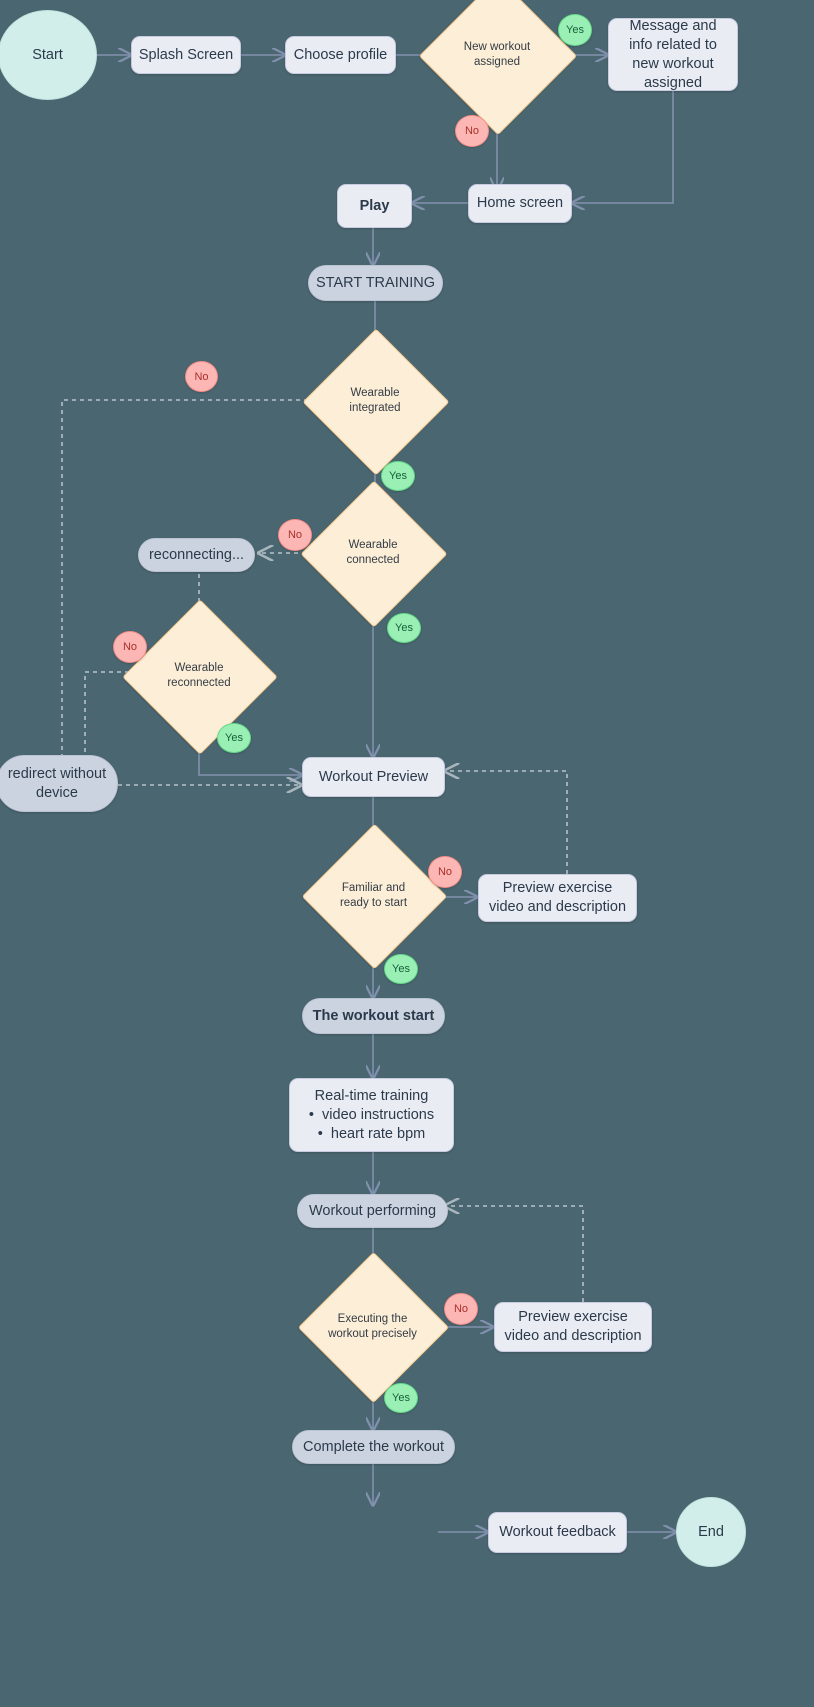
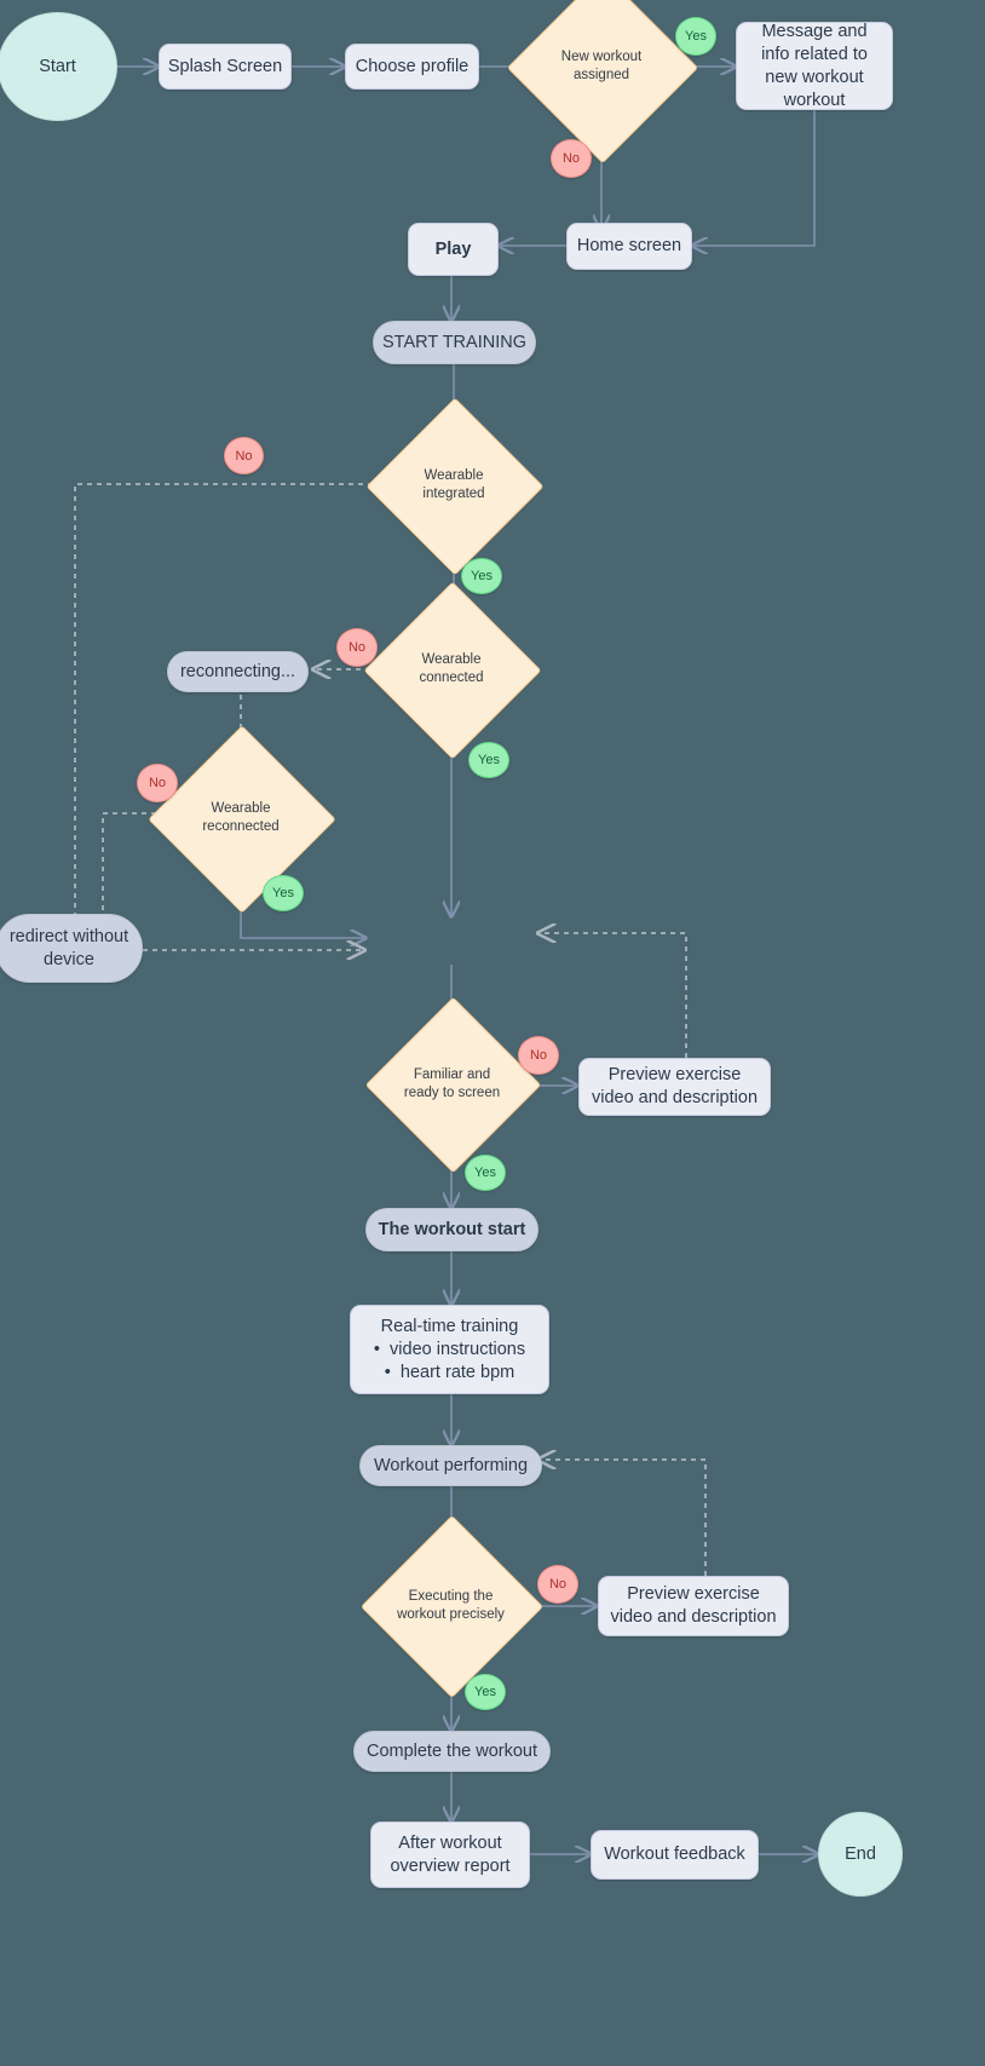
  Start
  Splash Screen
  Choose profile
  New workout assigned
- Message and info related to new workout assigned
+ Message and info related to new workout workout
  Home screen
  Play
  START TRAINING
  Wearable integrated
  Wearable connected
  reconnecting...
  Wearable reconnected
  redirect without device
- Workout Preview
- Familiar and ready to start
+ Familiar and ready to screen
  Preview exercise video and description
  The workout start
  Real-time training
  • video instructions
  • heart rate bpm
  Workout performing
  Executing the workout precisely
  Preview exercise video and description
  Complete the workout
+ After workout overview report
  Workout feedback
  End
  Yes
  No
  No
  Yes
  No
  Yes
  No
  Yes
  No
  Yes
  No
  Yes
